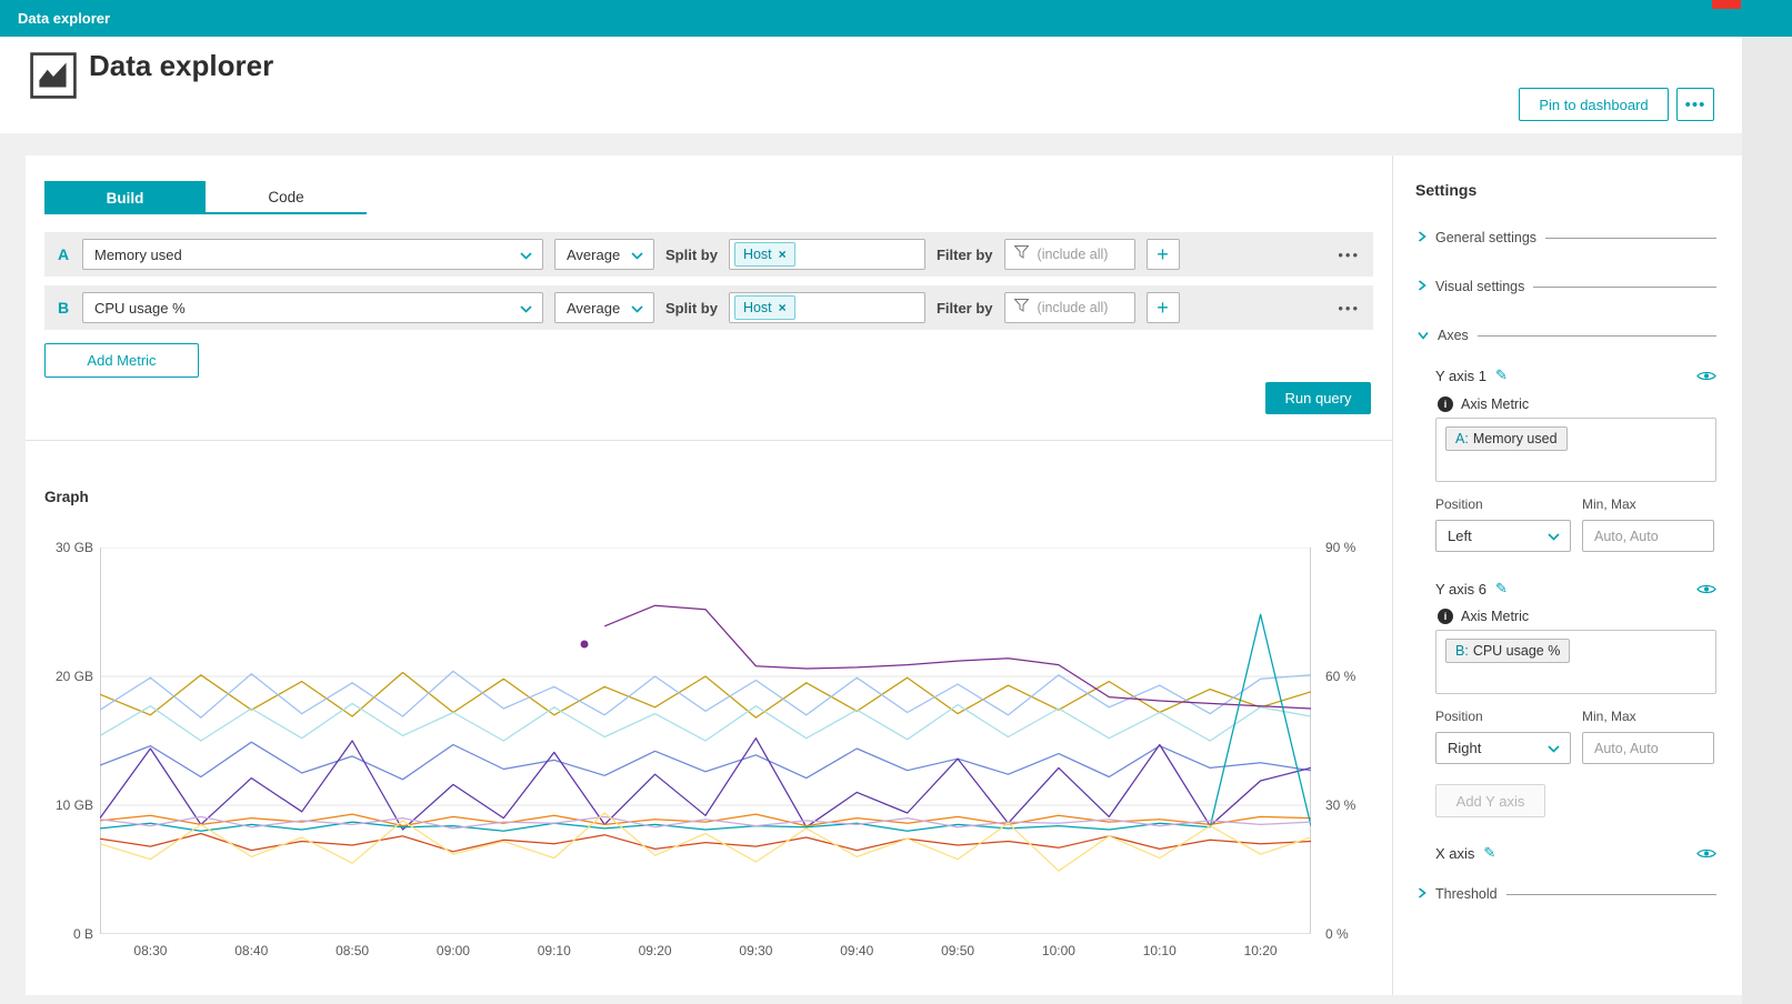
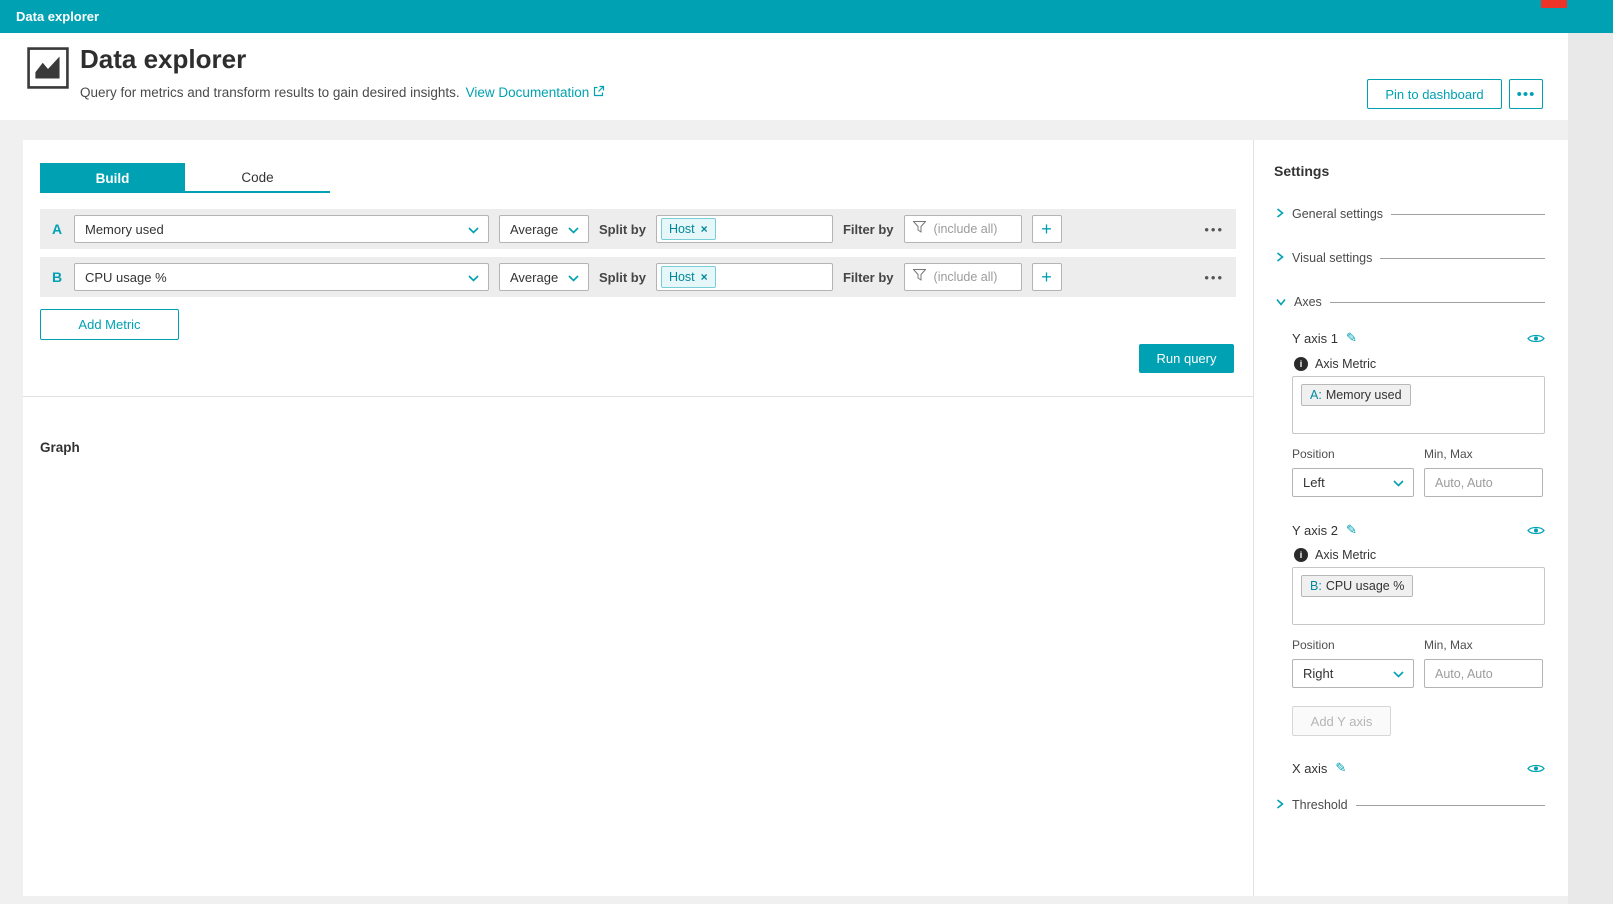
  Data explorer
  Data explorer
+ Query for metrics and transform results to gain desired insights.
+ View Documentation
  Pin to dashboard
  •••
  Build
  Code
  A
  Memory used
  Average
  Split by
  Host
  ×
  Filter by
  (include all)
  +
  •••
  B
  CPU usage %
  Average
  Split by
  Host
  ×
  Filter by
  (include all)
  +
  •••
  Add Metric
  Run query
  Graph
- 0 B
- 10 GB
- 20 GB
- 30 GB
- 0 %
- 30 %
- 60 %
- 90 %
- 08:30
- 08:40
- 08:50
- 09:00
- 09:10
- 09:20
- 09:30
- 09:40
- 09:50
- 10:00
- 10:10
- 10:20
  Settings
  General settings
  Visual settings
  Axes
  Y axis 1
  ✎
  i
  Axis Metric
  A:
  Memory used
  Position
  Min, Max
  Left
  Auto, Auto
- Y axis 6
+ Y axis 2
  ✎
  i
  Axis Metric
  B:
  CPU usage %
  Position
  Min, Max
  Right
  Auto, Auto
  Add Y axis
  X axis
  ✎
  Threshold
